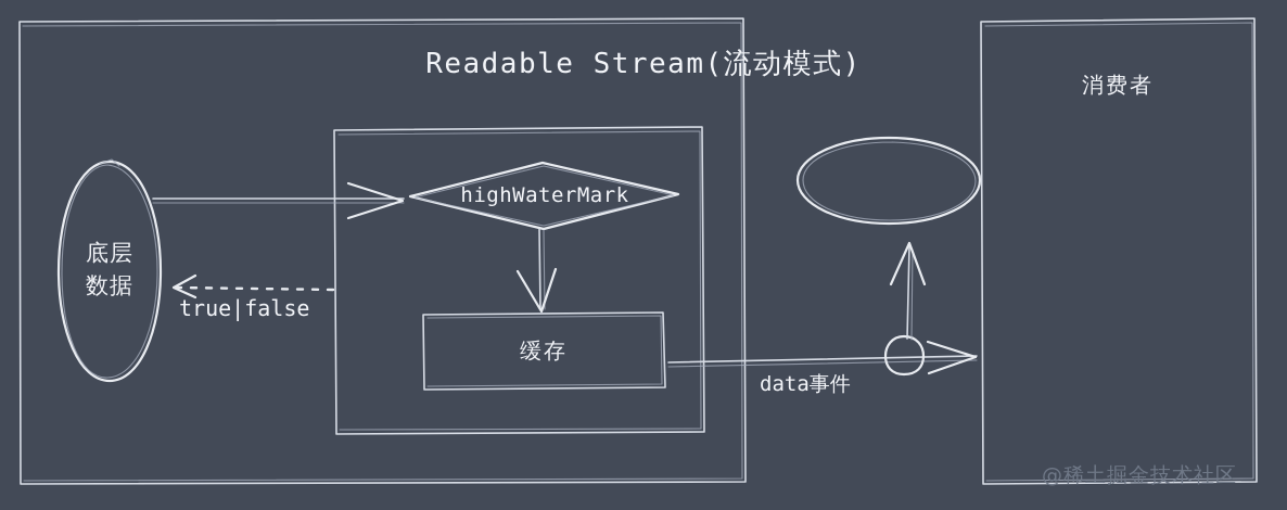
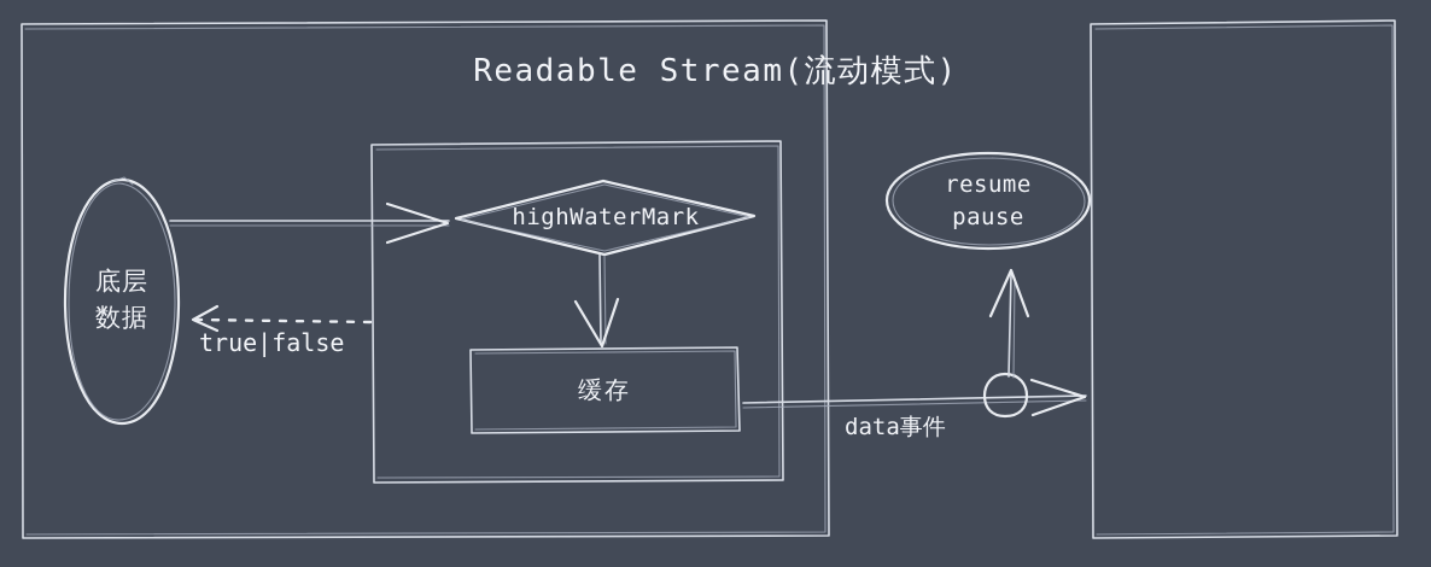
  Readable Stream(流动模式)
  底层
  数据
  true|false
  highWaterMark
  缓存
+ resume
+ pause
  data事件
- 消费者
- @稀土掘金技术社区
